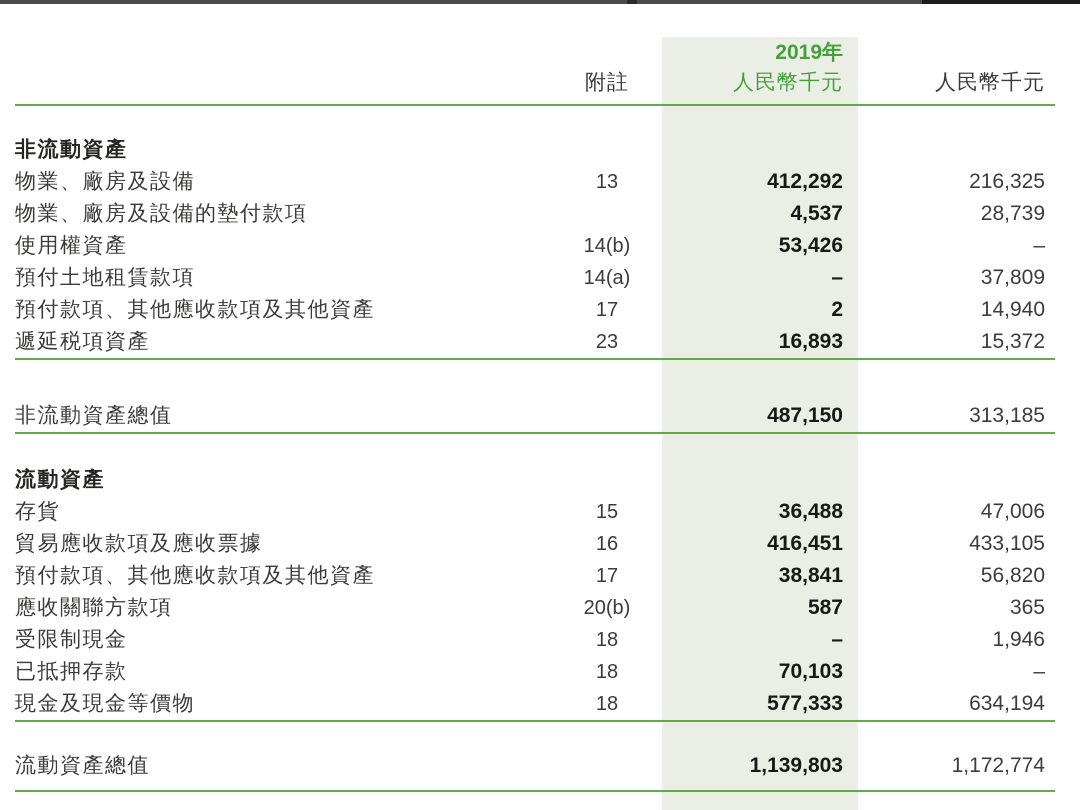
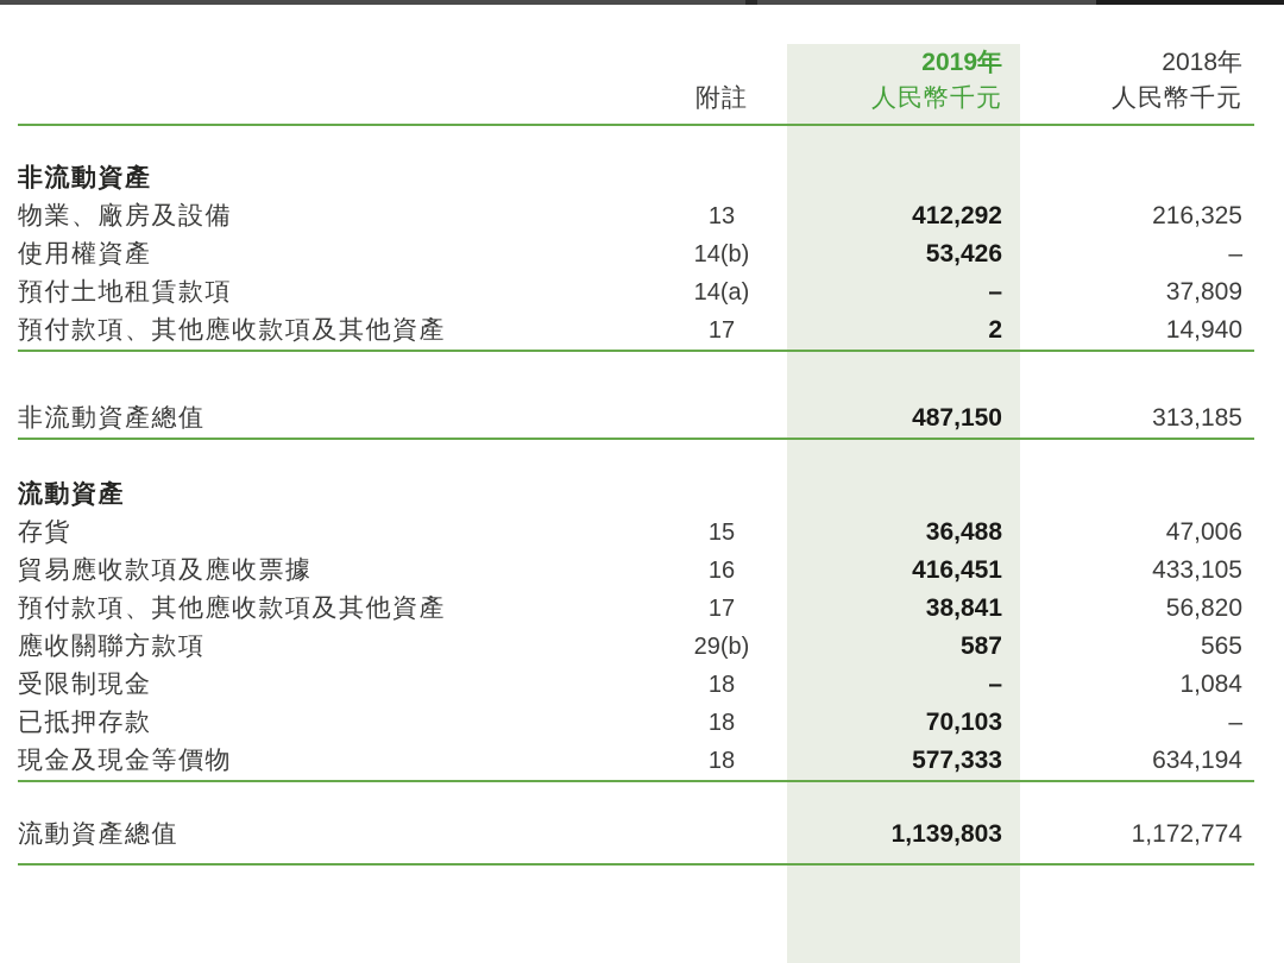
  附註
  2019年
  人民幣千元
+ 2018年
  人民幣千元
  非流動資產
  物業、廠房及設備
  13
  412,292
  216,325
- 物業、廠房及設備的墊付款項
- 4,537
- 28,739
  使用權資產
  14(b)
  53,426
  –
  預付土地租賃款項
  14(a)
  –
  37,809
  預付款項、其他應收款項及其他資產
  17
  2
  14,940
- 遞延税項資產
- 23
- 16,893
- 15,372
  非流動資產總值
  487,150
  313,185
  流動資產
  存貨
  15
  36,488
  47,006
  貿易應收款項及應收票據
  16
  416,451
  433,105
  預付款項、其他應收款項及其他資產
  17
  38,841
  56,820
  應收關聯方款項
- 20(b)
+ 29(b)
  587
- 365
+ 565
  受限制現金
  18
  –
- 1,946
+ 1,084
  已抵押存款
  18
  70,103
  –
  現金及現金等價物
  18
  577,333
  634,194
  流動資產總值
  1,139,803
  1,172,774
